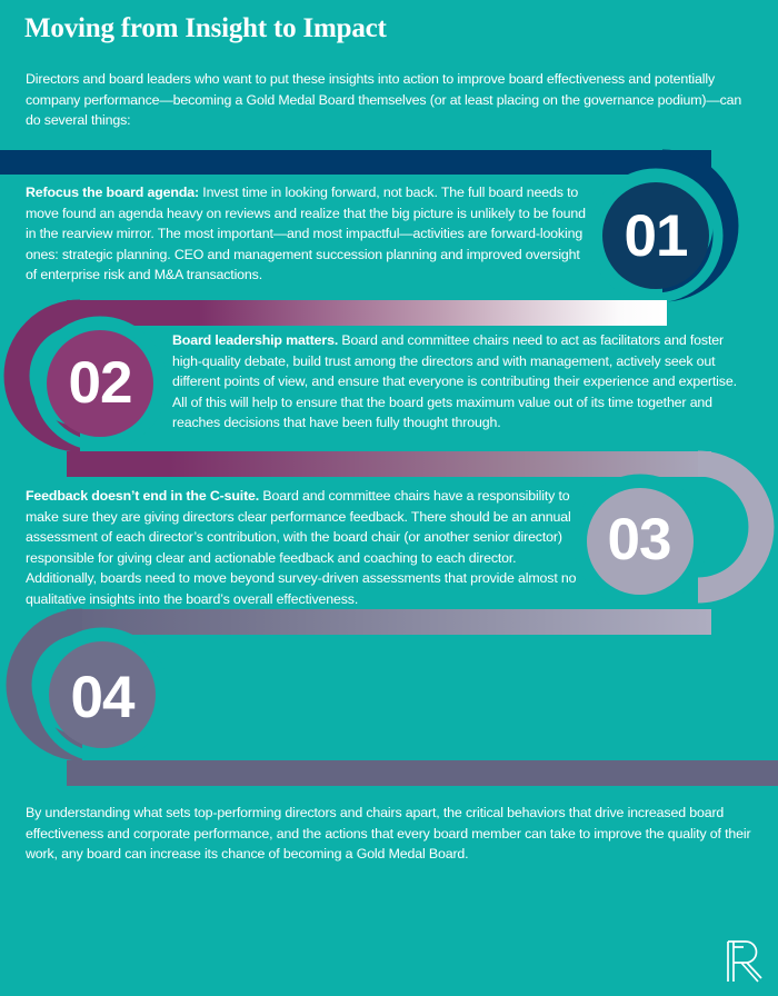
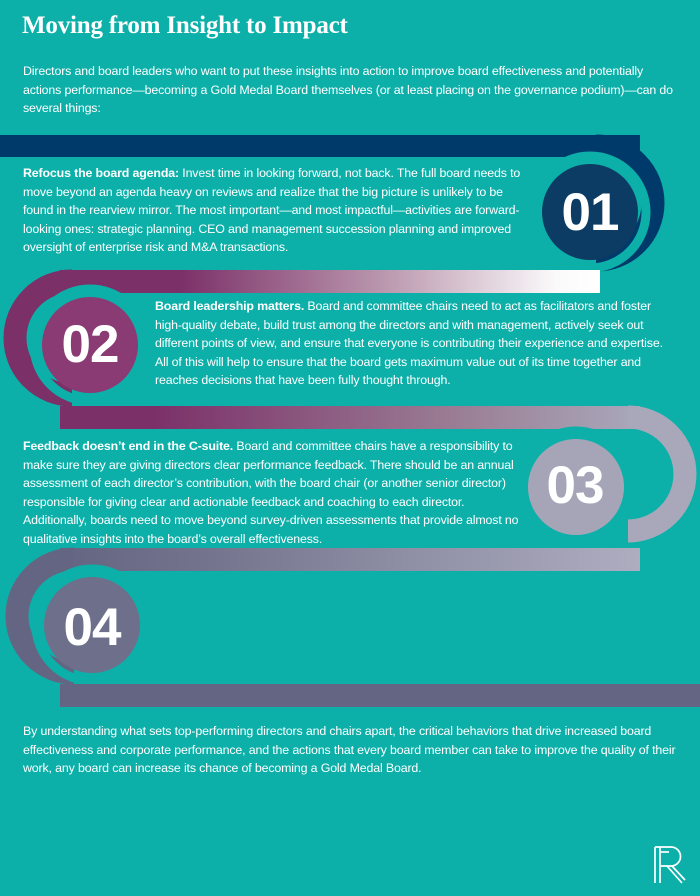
  Moving from Insight to Impact
- Directors and board leaders who want to put these insights into action to improve board effectiveness and potentially company performance—becoming a Gold Medal Board themselves (or at least placing on the governance podium)—can do several things:
+ Directors and board leaders who want to put these insights into action to improve board effectiveness and potentially actions performance—becoming a Gold Medal Board themselves (or at least placing on the governance podium)—can do several things:
- Refocus the board agenda: Invest time in looking forward, not back. The full board needs to move found an agenda heavy on reviews and realize that the big picture is unlikely to be found in the rearview mirror. The most important—and most impactful—activities are forward-looking ones: strategic planning. CEO and management succession planning and improved oversight of enterprise risk and M&A transactions.
+ Refocus the board agenda: Invest time in looking forward, not back. The full board needs to move beyond an agenda heavy on reviews and realize that the big picture is unlikely to be found in the rearview mirror. The most important—and most impactful—activities are forward-looking ones: strategic planning. CEO and management succession planning and improved oversight of enterprise risk and M&A transactions.
  01
  Board leadership matters. Board and committee chairs need to act as facilitators and foster high-quality debate, build trust among the directors and with management, actively seek out different points of view, and ensure that everyone is contributing their experience and expertise. All of this will help to ensure that the board gets maximum value out of its time together and reaches decisions that have been fully thought through.
  02
  Feedback doesn’t end in the C-suite. Board and committee chairs have a responsibility to make sure they are giving directors clear performance feedback. There should be an annual assessment of each director’s contribution, with the board chair (or another senior director) responsible for giving clear and actionable feedback and coaching to each director. Additionally, boards need to move beyond survey-driven assessments that provide almost no qualitative insights into the board’s overall effectiveness.
  03
  04
  By understanding what sets top-performing directors and chairs apart, the critical behaviors that drive increased board effectiveness and corporate performance, and the actions that every board member can take to improve the quality of their work, any board can increase its chance of becoming a Gold Medal Board.
